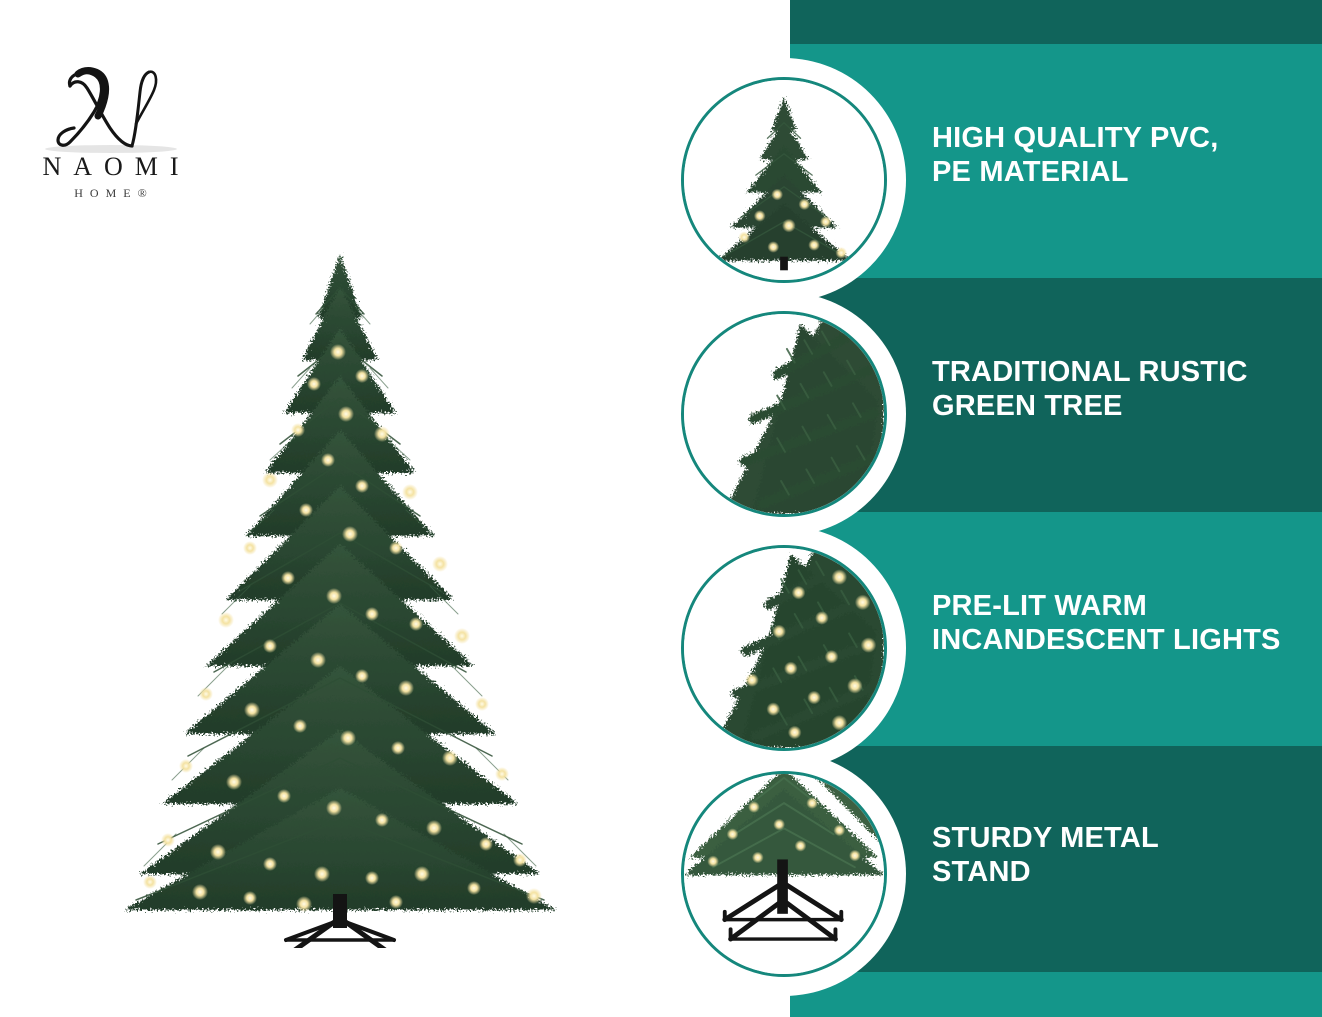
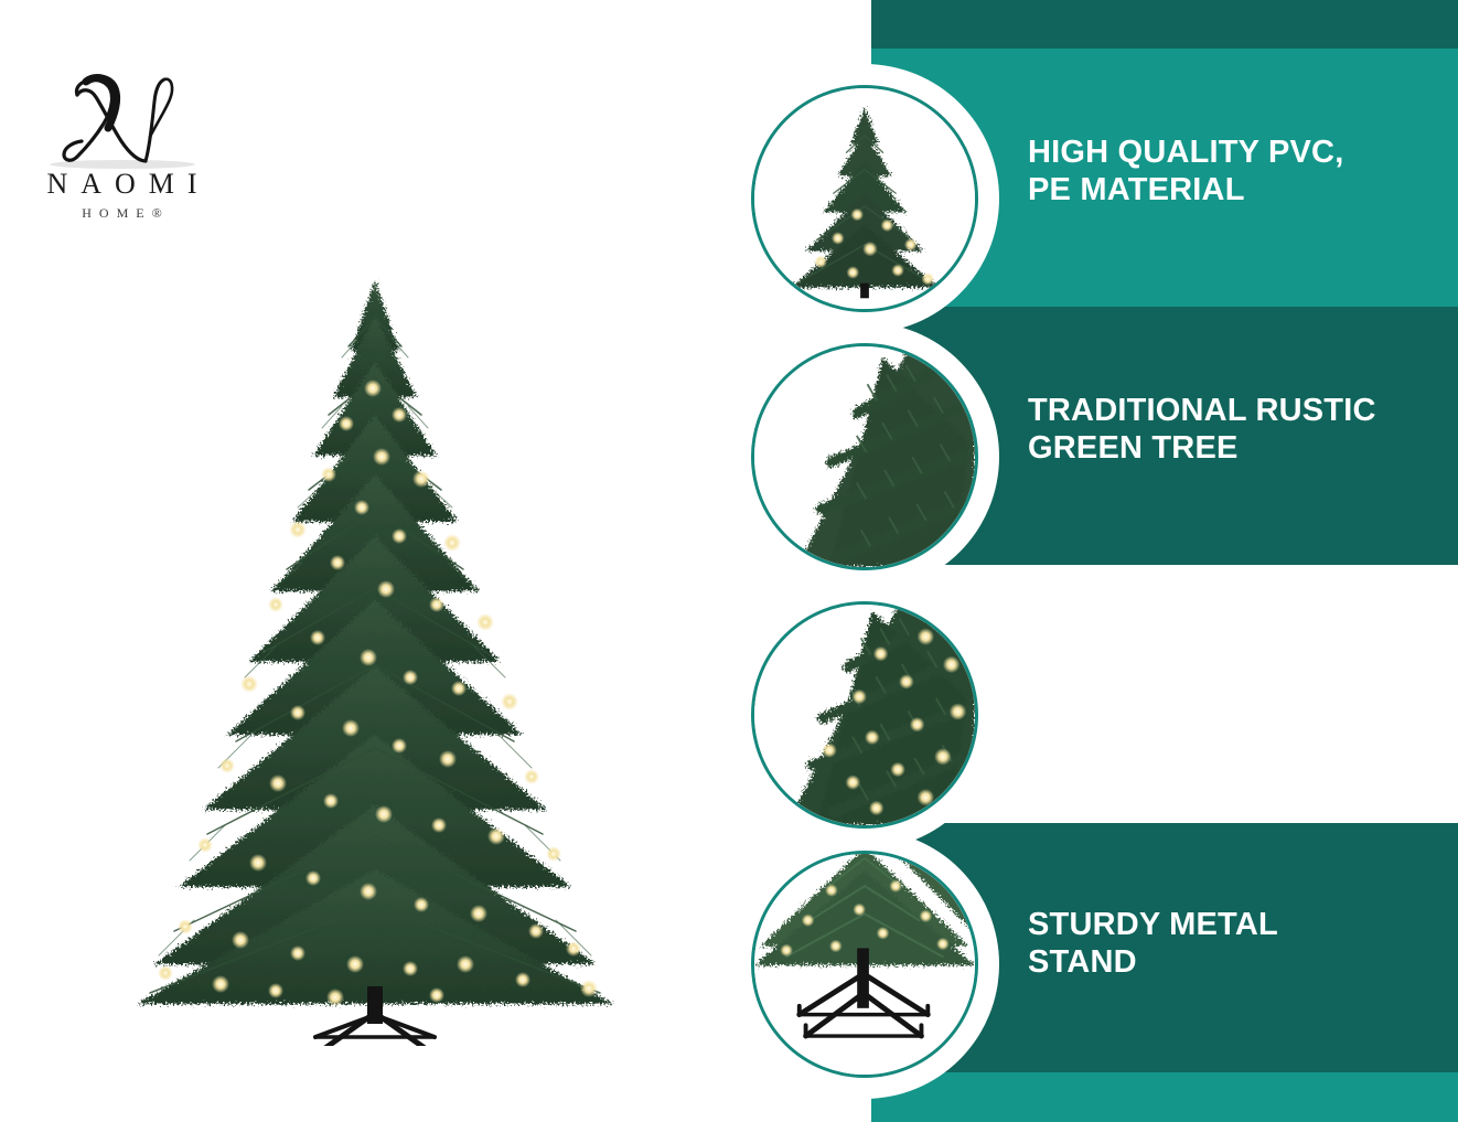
  NAOMI
  HOME®
  HIGH QUALITY PVC,
  PE MATERIAL
  TRADITIONAL RUSTIC
  GREEN TREE
- PRE-LIT WARM
- INCANDESCENT LIGHTS
  STURDY METAL
  STAND
